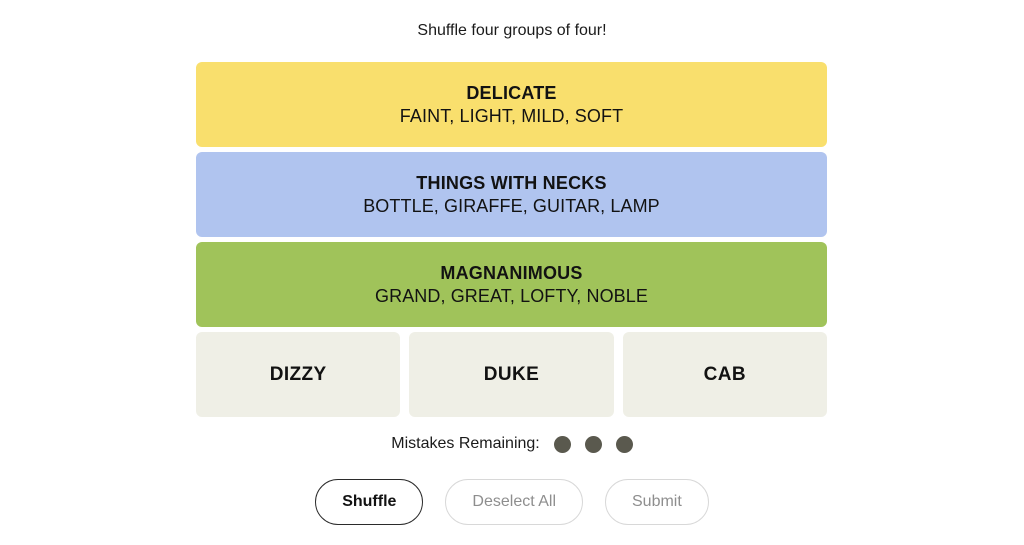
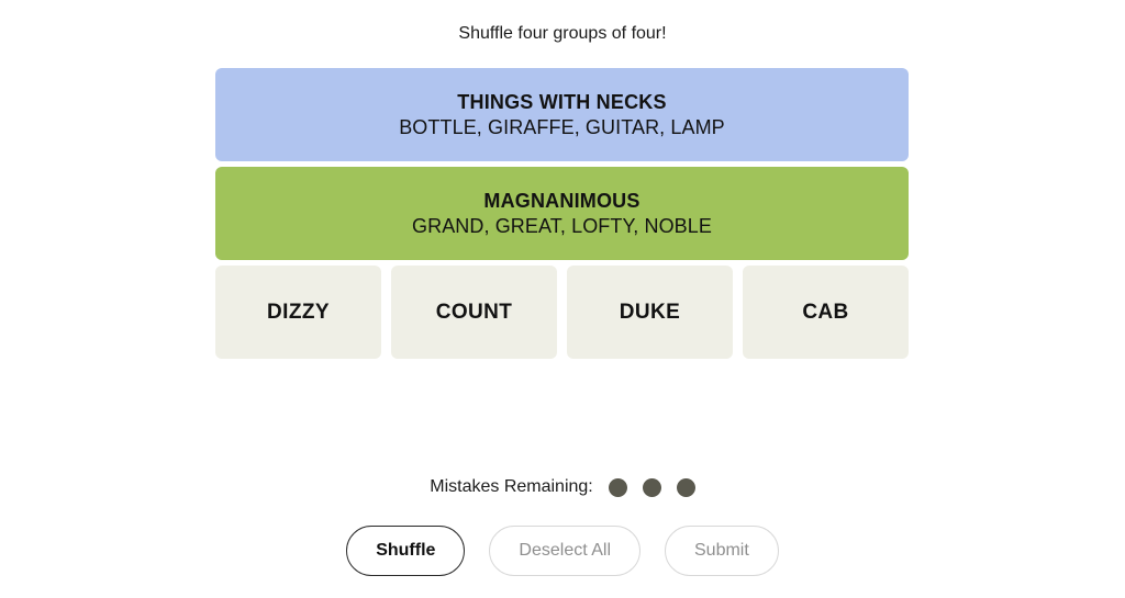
  Shuffle four groups of four!
- DELICATE
- FAINT, LIGHT, MILD, SOFT
  THINGS WITH NECKS
  BOTTLE, GIRAFFE, GUITAR, LAMP
  MAGNANIMOUS
  GRAND, GREAT, LOFTY, NOBLE
  DIZZY
+ COUNT
  DUKE
  CAB
  Mistakes Remaining:
  Shuffle
  Deselect All
  Submit
